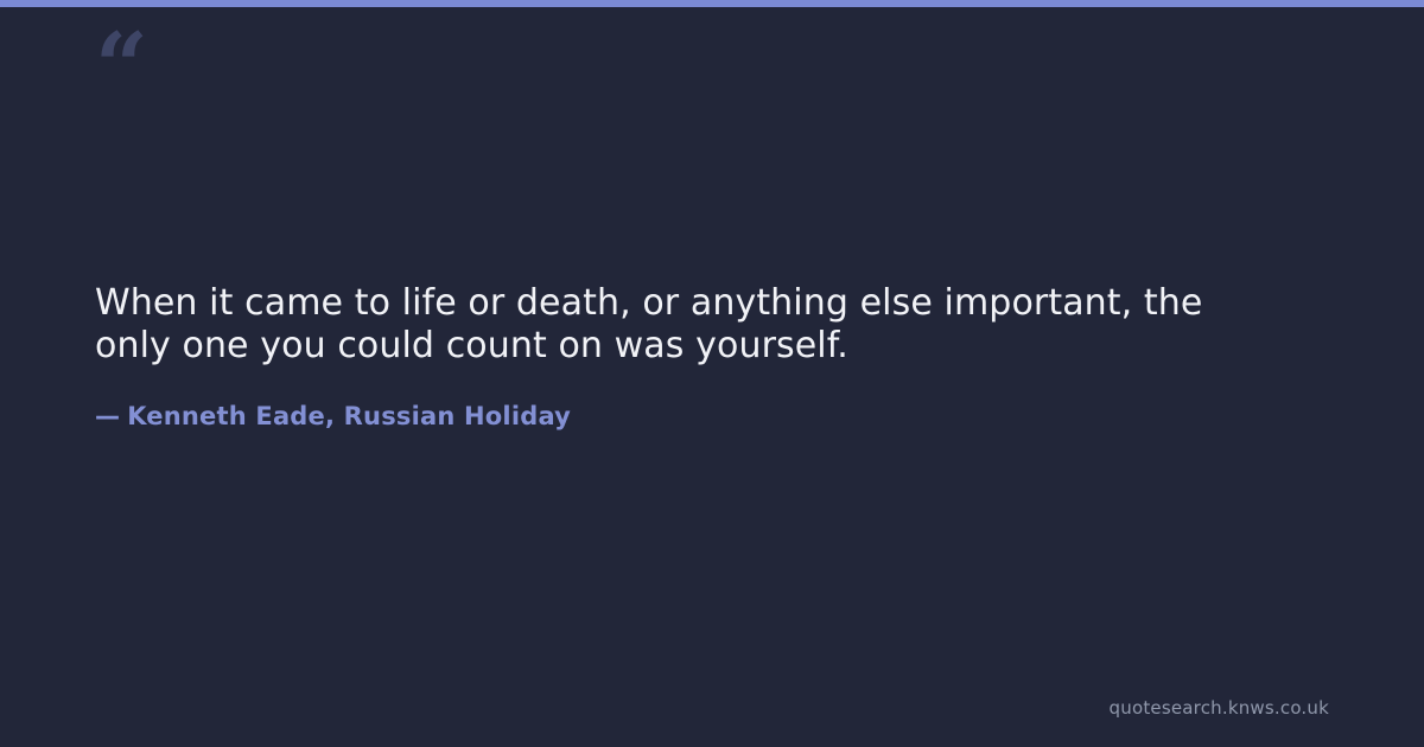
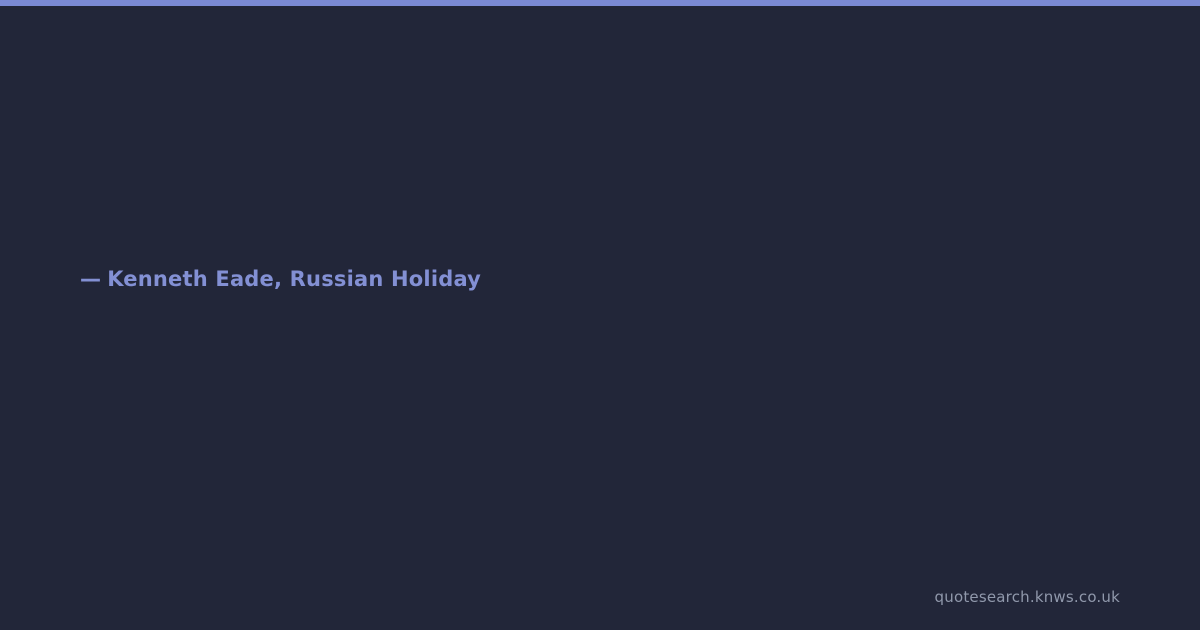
- “
- When it came to life or death, or anything else important, the only one you could count on was yourself.
  — Kenneth Eade, Russian Holiday
  quotesearch.knws.co.uk
